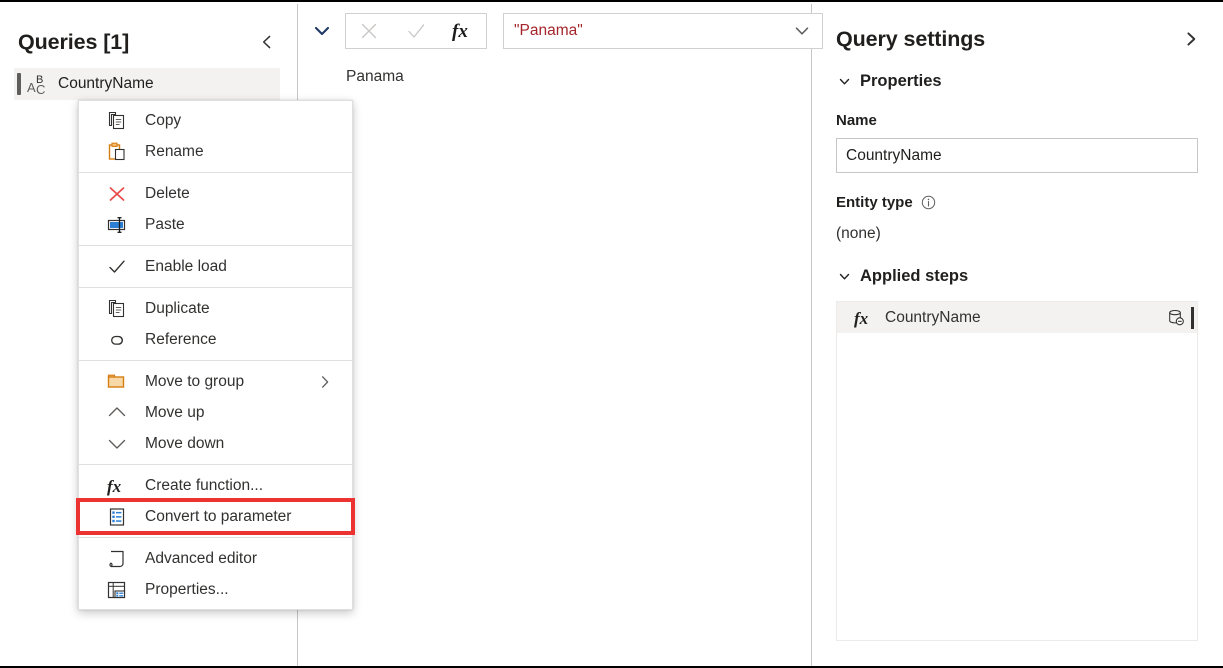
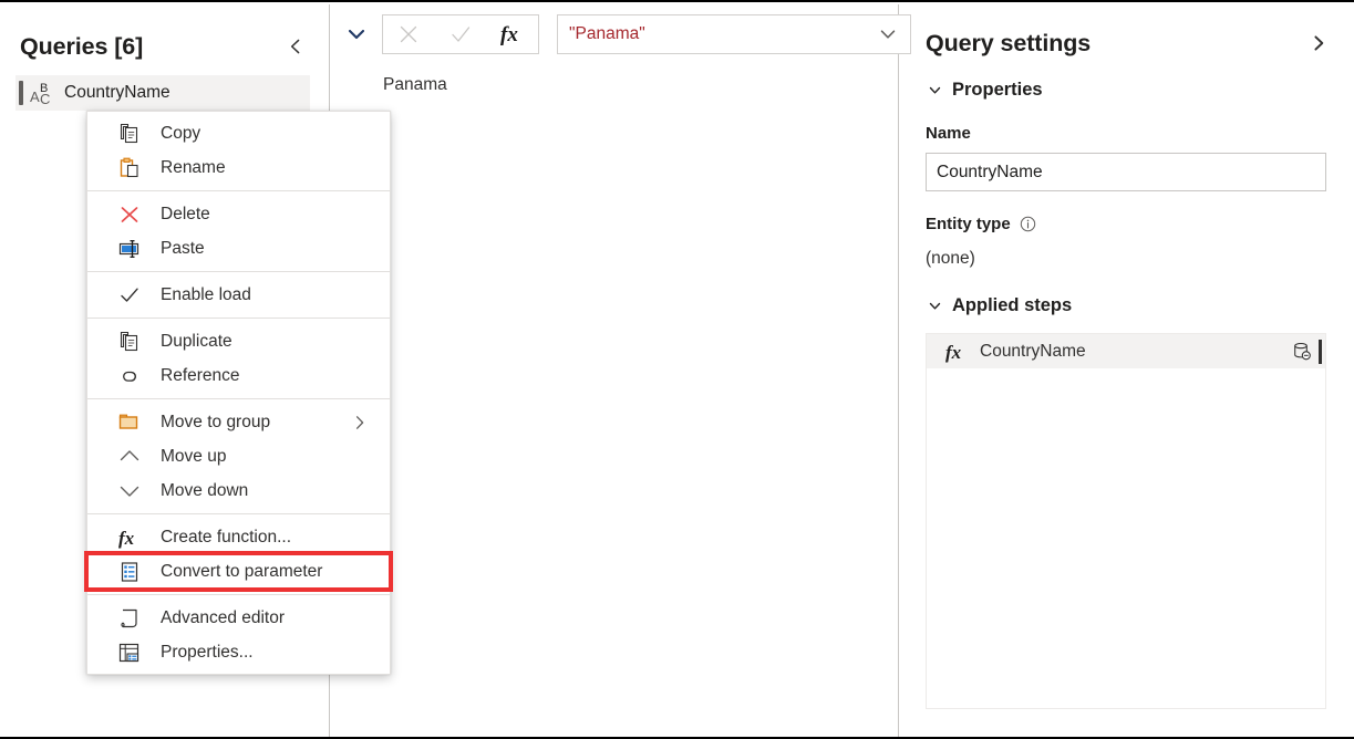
- Queries [1]
+ Queries [6]
  A
  B
  C
  CountryName
  Copy
  Rename
  Delete
  Paste
  Enable load
  Duplicate
  Reference
  Move to group
  Move up
  Move down
  fx
  Create function...
  Convert to parameter
  Advanced editor
  Properties...
  fx
  "Panama"
  Panama
  Query settings
  Properties
  Name
  CountryName
  Entity type
  (none)
  Applied steps
  fx
  CountryName
